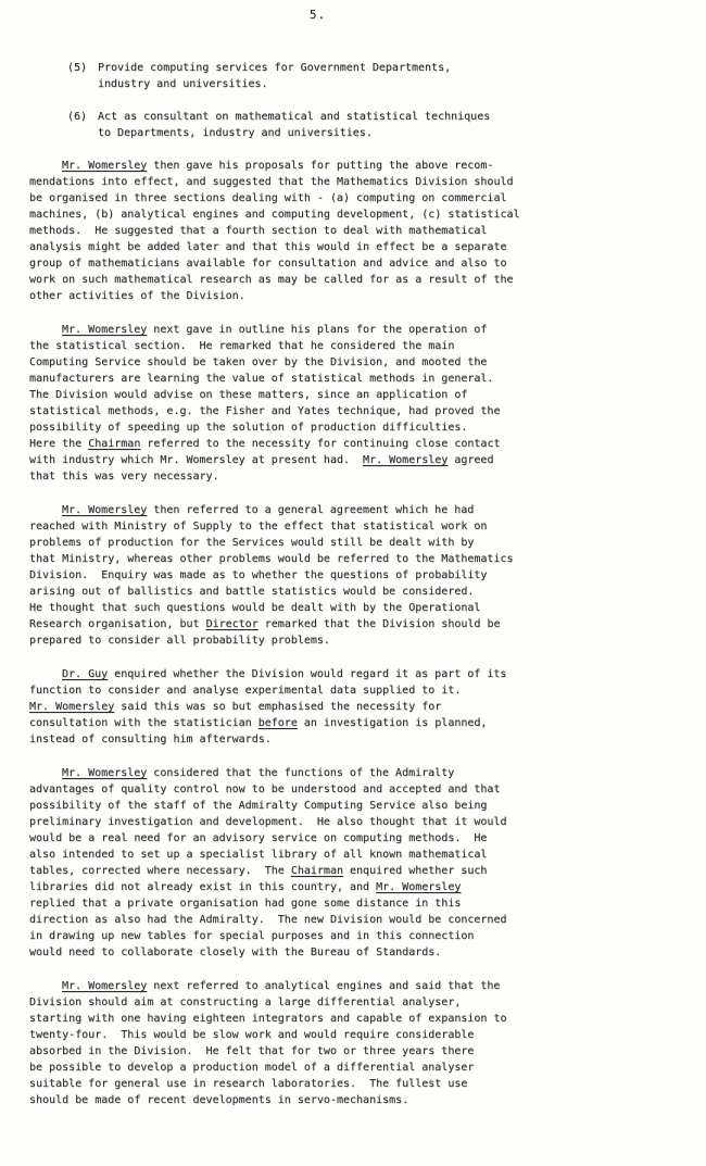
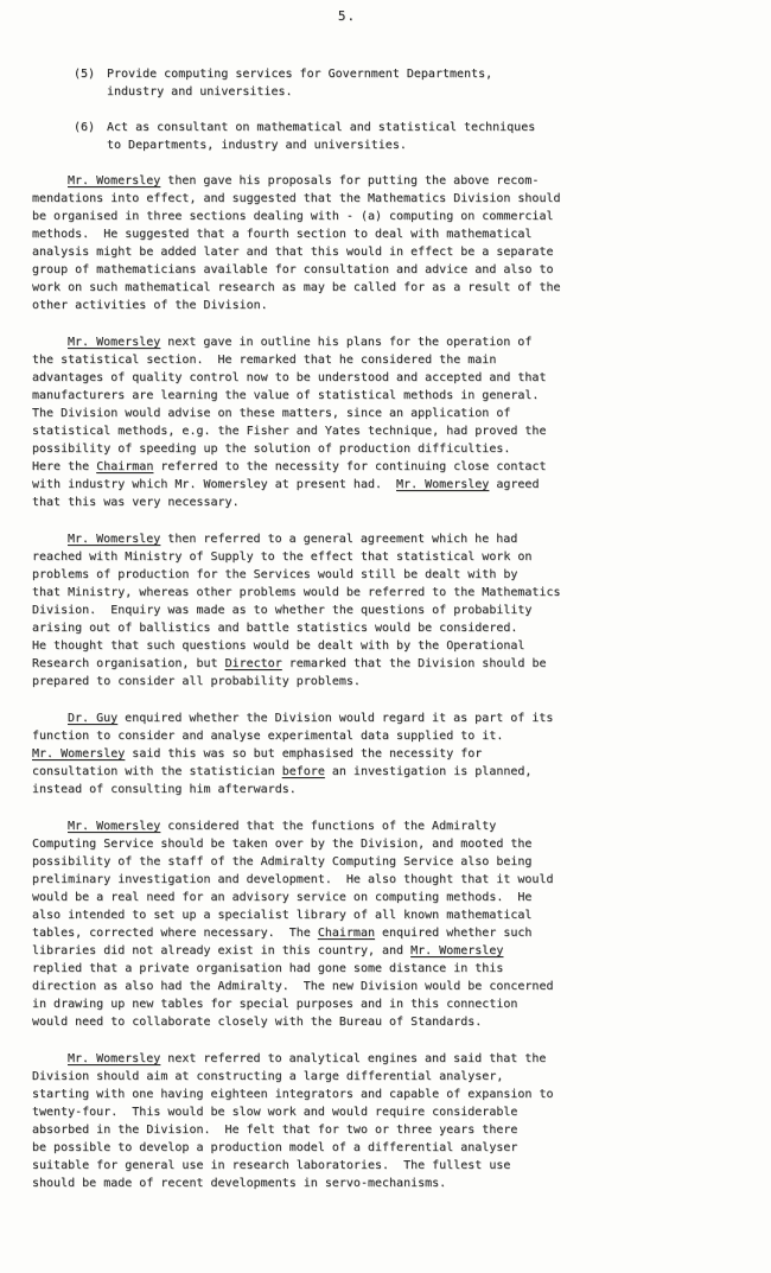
  5.
  (5)
  Provide computing services for Government Departments,
  industry and universities.
  (6)
  Act as consultant on mathematical and statistical techniques
  to Departments, industry and universities.
  Mr. Womersley then gave his proposals for putting the above recom-
  mendations into effect, and suggested that the Mathematics Division should
  be organised in three sections dealing with - (a) computing on commercial
- machines, (b) analytical engines and computing development, (c) statistical
  methods. He suggested that a fourth section to deal with mathematical
  analysis might be added later and that this would in effect be a separate
  group of mathematicians available for consultation and advice and also to
  work on such mathematical research as may be called for as a result of the
  other activities of the Division.
  Mr. Womersley next gave in outline his plans for the operation of
  the statistical section. He remarked that he considered the main
- Computing Service should be taken over by the Division, and mooted the
+ advantages of quality control now to be understood and accepted and that
  manufacturers are learning the value of statistical methods in general.
  The Division would advise on these matters, since an application of
  statistical methods, e.g. the Fisher and Yates technique, had proved the
  possibility of speeding up the solution of production difficulties.
  Here the Chairman referred to the necessity for continuing close contact
  with industry which Mr. Womersley at present had. Mr. Womersley agreed
  that this was very necessary.
  Mr. Womersley then referred to a general agreement which he had
  reached with Ministry of Supply to the effect that statistical work on
  problems of production for the Services would still be dealt with by
  that Ministry, whereas other problems would be referred to the Mathematics
  Division. Enquiry was made as to whether the questions of probability
  arising out of ballistics and battle statistics would be considered.
  He thought that such questions would be dealt with by the Operational
  Research organisation, but Director remarked that the Division should be
  prepared to consider all probability problems.
  Dr. Guy enquired whether the Division would regard it as part of its
  function to consider and analyse experimental data supplied to it.
  Mr. Womersley said this was so but emphasised the necessity for
  consultation with the statistician before an investigation is planned,
  instead of consulting him afterwards.
  Mr. Womersley considered that the functions of the Admiralty
- advantages of quality control now to be understood and accepted and that
+ Computing Service should be taken over by the Division, and mooted the
  possibility of the staff of the Admiralty Computing Service also being
  preliminary investigation and development. He also thought that it would
  would be a real need for an advisory service on computing methods. He
  also intended to set up a specialist library of all known mathematical
  tables, corrected where necessary. The Chairman enquired whether such
  libraries did not already exist in this country, and Mr. Womersley
  replied that a private organisation had gone some distance in this
  direction as also had the Admiralty. The new Division would be concerned
  in drawing up new tables for special purposes and in this connection
  would need to collaborate closely with the Bureau of Standards.
  Mr. Womersley next referred to analytical engines and said that the
  Division should aim at constructing a large differential analyser,
  starting with one having eighteen integrators and capable of expansion to
  twenty-four. This would be slow work and would require considerable
  absorbed in the Division. He felt that for two or three years there
  be possible to develop a production model of a differential analyser
  suitable for general use in research laboratories. The fullest use
  should be made of recent developments in servo-mechanisms.
